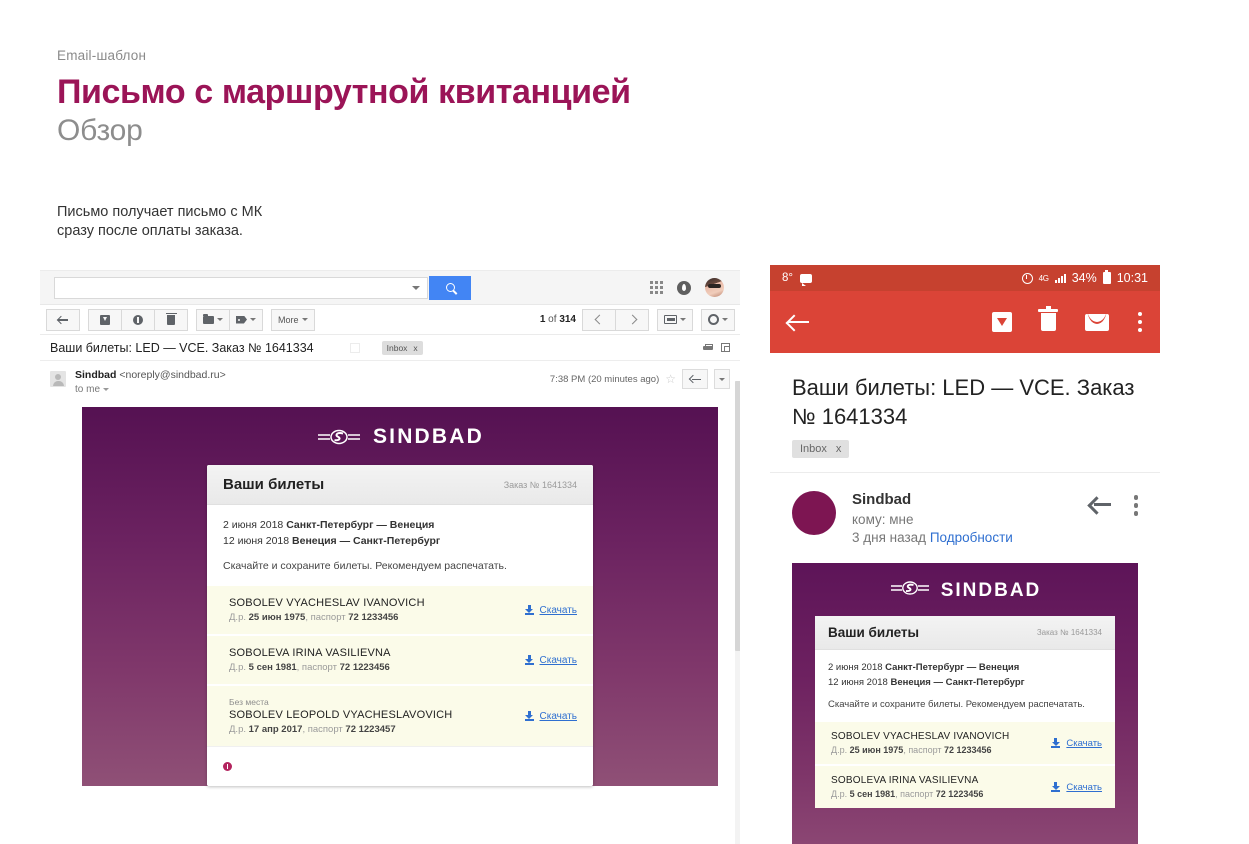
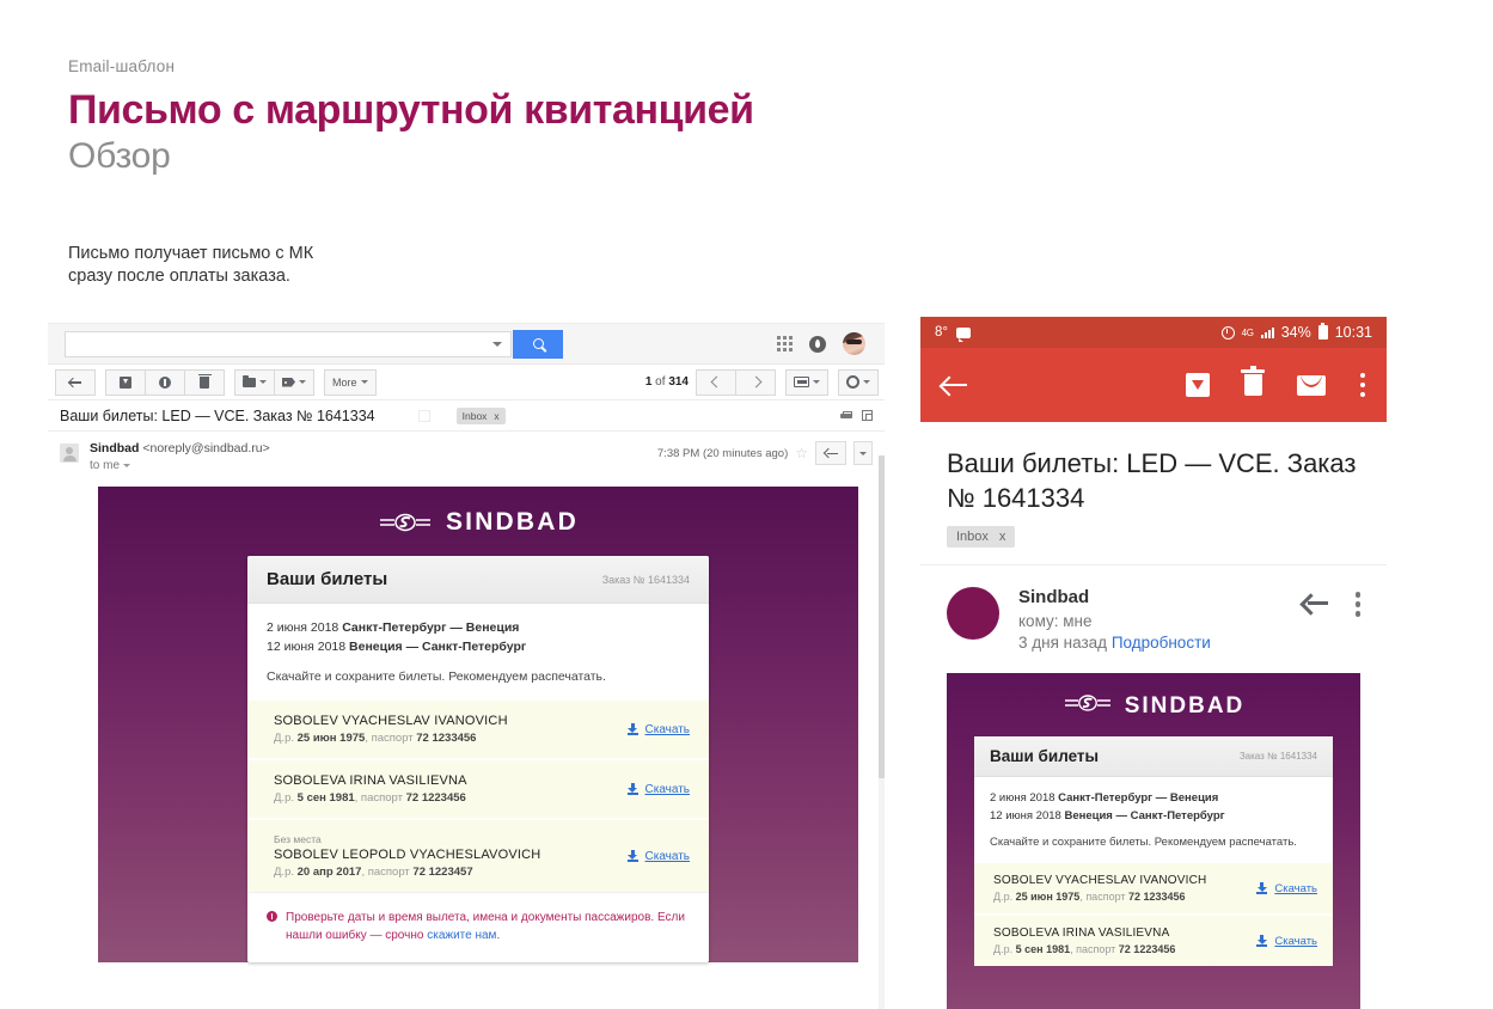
  Email-шаблон
  Письмо с маршрутной квитанцией
  Обзор
  Письмо получает письмо с МК
  сразу после оплаты заказа.
  More
  1 of 314
  Ваши билеты: LED — VCE. Заказ № 1641334
  Inbox
  x
  Sindbad <noreply@sindbad.ru>
  to me
  7:38 PM (20 minutes ago)
  ☆
  SINDBAD
  Ваши билеты
  Заказ № 1641334
  2 июня 2018 Санкт-Петербург — Венеция
  12 июня 2018 Венеция — Санкт-Петербург
  Скачайте и сохраните билеты. Рекомендуем распечатать.
  SOBOLEV VYACHESLAV IVANOVICH
  Д.р. 25 июн 1975, паспорт 72 1233456
  Скачать
  SOBOLEVA IRINA VASILIEVNA
  Д.р. 5 сен 1981, паспорт 72 1223456
  Скачать
  Без места
  SOBOLEV LEOPOLD VYACHESLAVOVICH
- Д.р. 17 апр 2017, паспорт 72 1223457
+ Д.р. 20 апр 2017, паспорт 72 1223457
  Скачать
+ Проверьте даты и время вылета, имена и документы пассажиров. Если нашли ошибку — срочно скажите нам.
  8°
  4G
  34%
  10:31
  Ваши билеты: LED — VCE. Заказ № 1641334
  Inbox
  x
  Sindbad
  кому: мне
  3 дня назад Подробности
  SINDBAD
  Ваши билеты
  Заказ № 1641334
  2 июня 2018 Санкт-Петербург — Венеция
  12 июня 2018 Венеция — Санкт-Петербург
  Скачайте и сохраните билеты. Рекомендуем распечатать.
  SOBOLEV VYACHESLAV IVANOVICH
  Д.р. 25 июн 1975, паспорт 72 1233456
  Скачать
  SOBOLEVA IRINA VASILIEVNA
  Д.р. 5 сен 1981, паспорт 72 1223456
  Скачать
